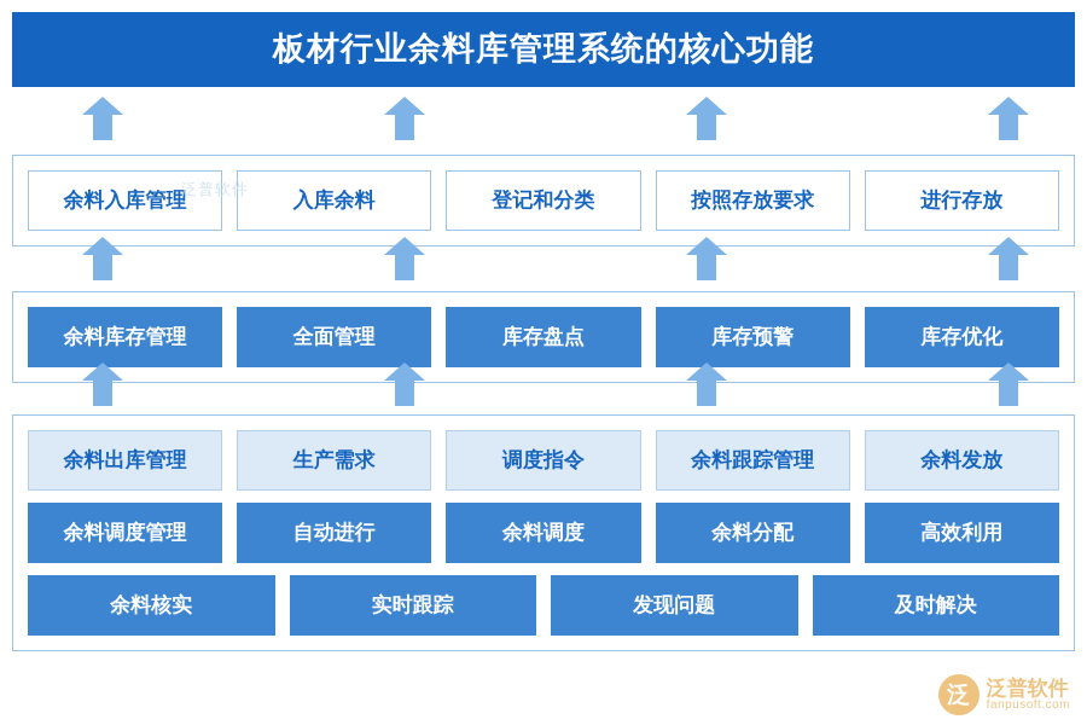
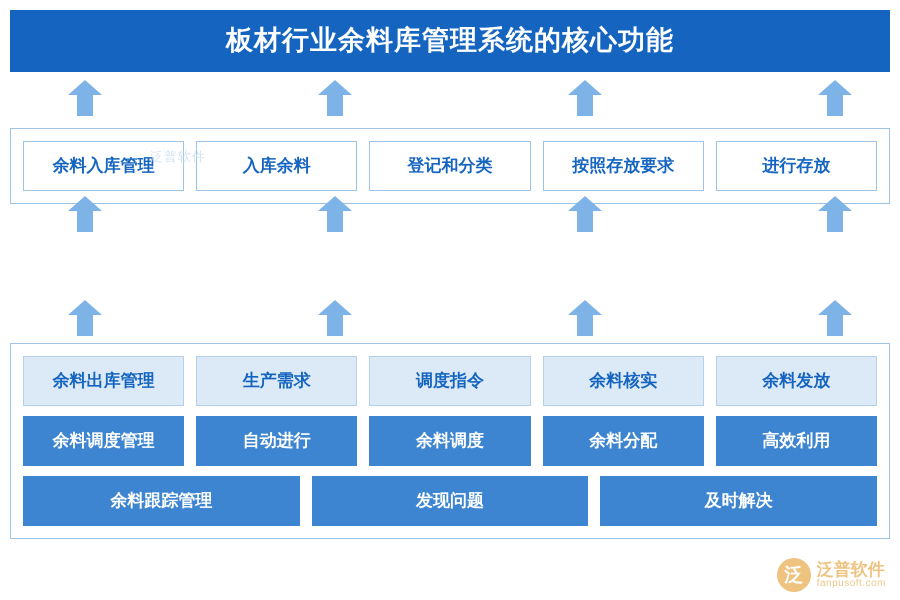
  板材行业余料库管理系统的核心功能
  余料入库管理
  入库余料
  登记和分类
  按照存放要求
  进行存放
- 余料库存管理
- 全面管理
- 库存盘点
- 库存预警
- 库存优化
  余料出库管理
  生产需求
  调度指令
- 余料跟踪管理
+ 余料核实
  余料发放
  余料调度管理
  自动进行
  余料调度
  余料分配
  高效利用
- 余料核实
+ 余料跟踪管理
- 实时跟踪
  发现问题
  及时解决
  泛普软件
  泛
  泛普软件
  fanpusoft.com
